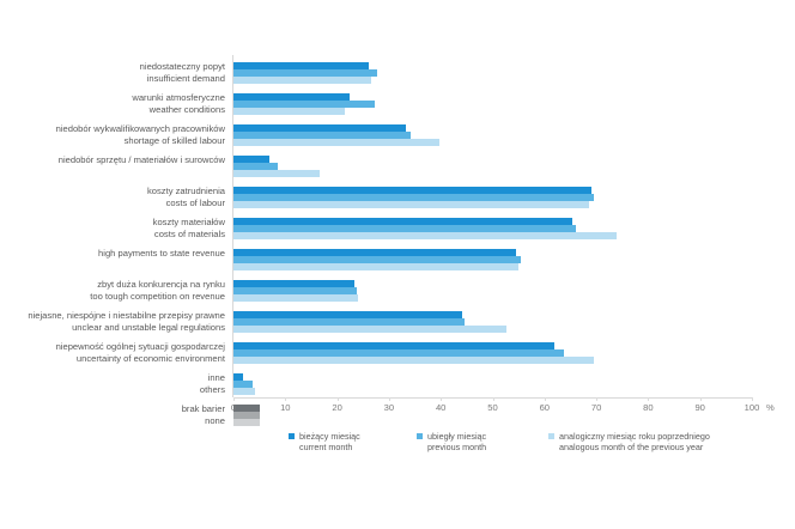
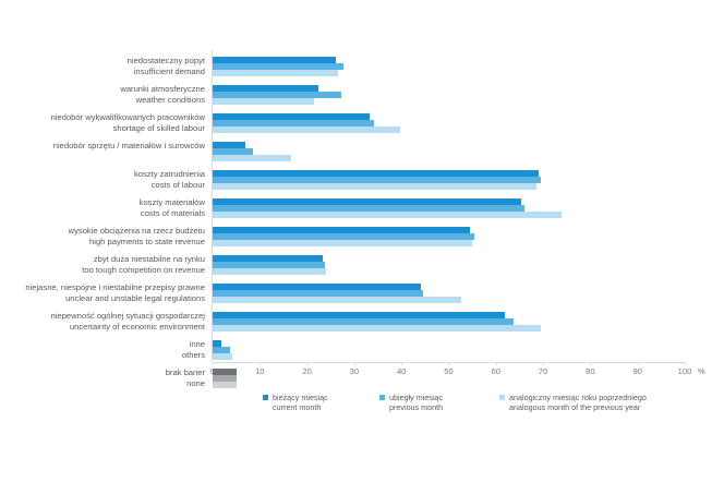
  niedostateczny popyt
  insufficient demand
  warunki atmosferyczne
  weather conditions
  niedobór wykwalifikowanych pracowników
  shortage of skilled labour
  niedobór sprzętu / materiałów i surowców
  koszty zatrudnienia
  costs of labour
  koszty materiałów
  costs of materials
+ wysokie obciążenia na rzecz budżetu
  high payments to state revenue
- zbyt duża konkurencja na rynku
+ zbyt duża niestabilne na rynku
  too tough competition on revenue
  niejasne, niespójne i niestabilne przepisy prawne
  unclear and unstable legal regulations
  niepewność ogólnej sytuacji gospodarczej
  uncertainty of economic environment
  inne
  others
  brak barier
  none
  0
  10
  20
  30
  40
  50
  60
  70
  80
  90
  100
  %
  bieżący miesiąc
  current month
  ubiegły miesiąc
  previous month
  analogiczny miesiąc roku poprzedniego
  analogous month of the previous year
